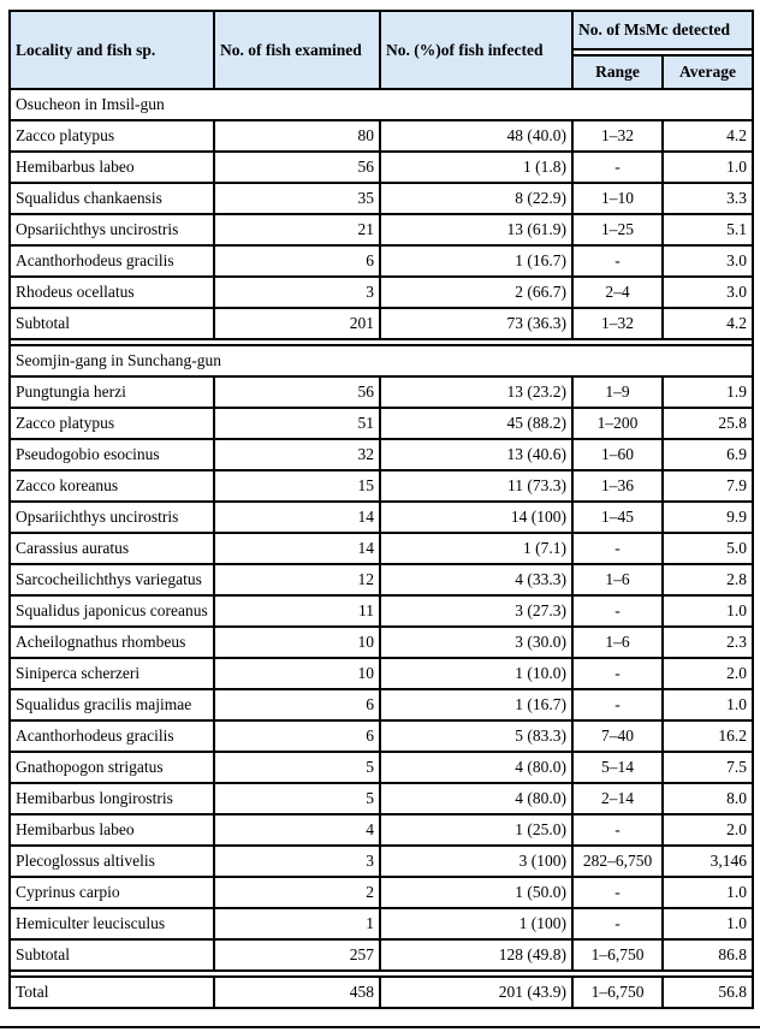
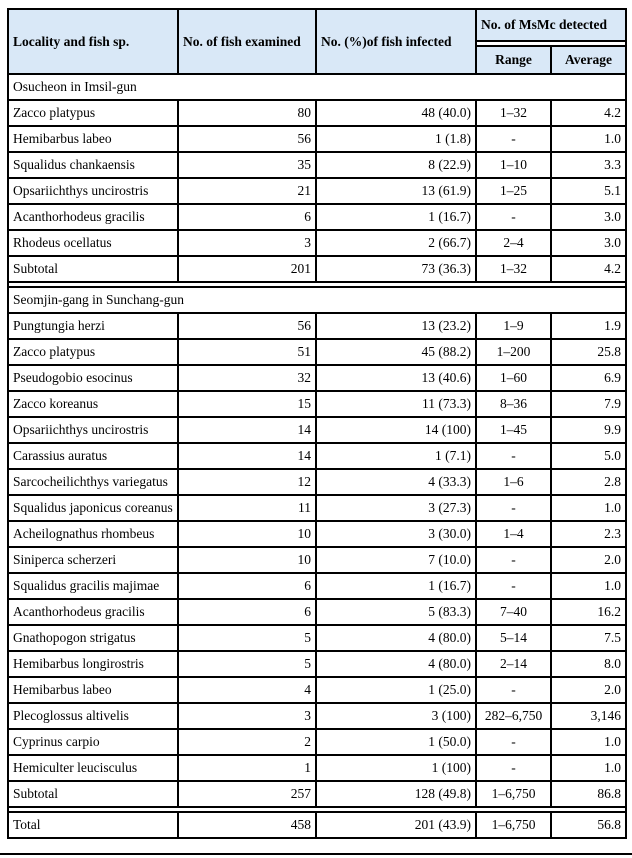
  Locality and fish sp.	No. of fish examined	No. (%)of fish infected	No. of MsMc detected
  Range	Average
  Osucheon in Imsil-gun
  Zacco platypus	80	48 (40.0)	1–32	4.2
  Hemibarbus labeo	56	1 (1.8)	-	1.0
  Squalidus chankaensis	35	8 (22.9)	1–10	3.3
  Opsariichthys uncirostris	21	13 (61.9)	1–25	5.1
  Acanthorhodeus gracilis	6	1 (16.7)	-	3.0
  Rhodeus ocellatus	3	2 (66.7)	2–4	3.0
  Subtotal	201	73 (36.3)	1–32	4.2
  Seomjin-gang in Sunchang-gun
  Pungtungia herzi	56	13 (23.2)	1–9	1.9
  Zacco platypus	51	45 (88.2)	1–200	25.8
  Pseudogobio esocinus	32	13 (40.6)	1–60	6.9
- Zacco koreanus	15	11 (73.3)	1–36	7.9
+ Zacco koreanus	15	11 (73.3)	8–36	7.9
  Opsariichthys uncirostris	14	14 (100)	1–45	9.9
  Carassius auratus	14	1 (7.1)	-	5.0
  Sarcocheilichthys variegatus	12	4 (33.3)	1–6	2.8
  Squalidus japonicus coreanus	11	3 (27.3)	-	1.0
- Acheilognathus rhombeus	10	3 (30.0)	1–6	2.3
+ Acheilognathus rhombeus	10	3 (30.0)	1–4	2.3
- Siniperca scherzeri	10	1 (10.0)	-	2.0
+ Siniperca scherzeri	10	7 (10.0)	-	2.0
  Squalidus gracilis majimae	6	1 (16.7)	-	1.0
  Acanthorhodeus gracilis	6	5 (83.3)	7–40	16.2
  Gnathopogon strigatus	5	4 (80.0)	5–14	7.5
  Hemibarbus longirostris	5	4 (80.0)	2–14	8.0
  Hemibarbus labeo	4	1 (25.0)	-	2.0
  Plecoglossus altivelis	3	3 (100)	282–6,750	3,146
  Cyprinus carpio	2	1 (50.0)	-	1.0
  Hemiculter leucisculus	1	1 (100)	-	1.0
  Subtotal	257	128 (49.8)	1–6,750	86.8
  Total	458	201 (43.9)	1–6,750	56.8
